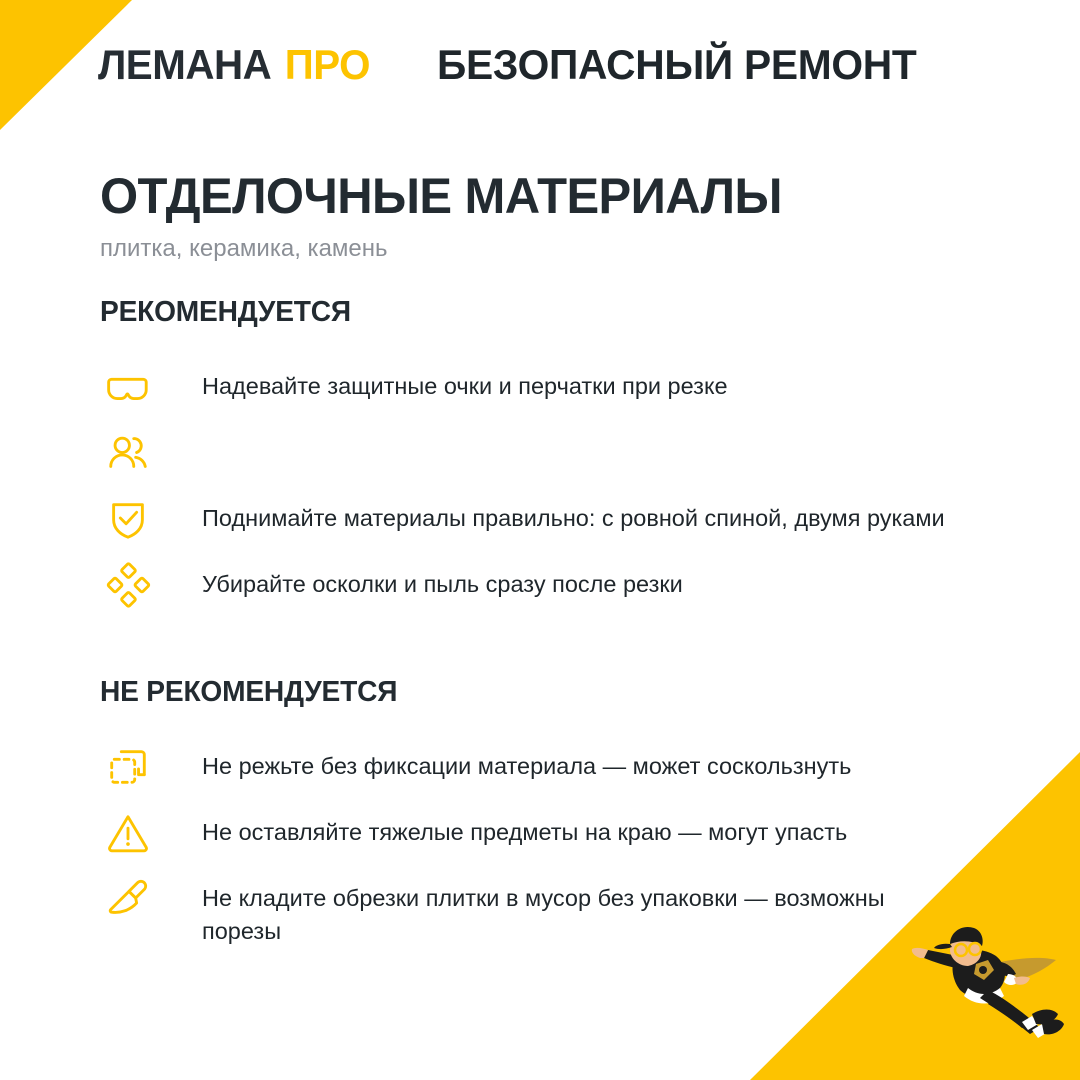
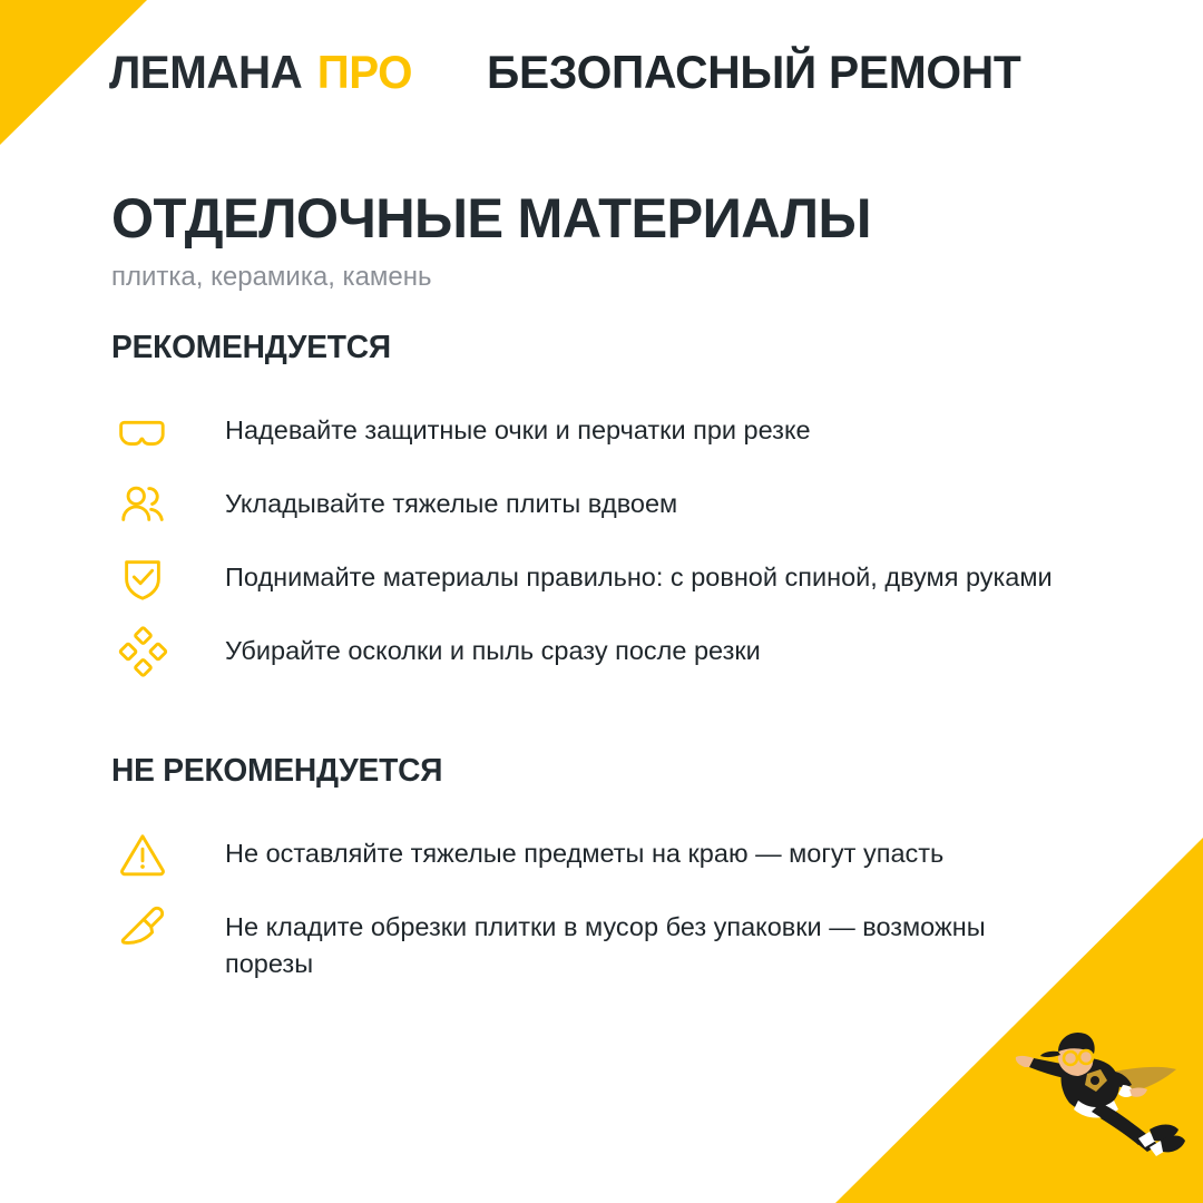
  ЛЕМАНА
  ПРО
  БЕЗОПАСНЫЙ РЕМОНТ
  ОТДЕЛОЧНЫЕ МАТЕРИАЛЫ
  плитка, керамика, камень
  РЕКОМЕНДУЕТСЯ
  Надевайте защитные очки и перчатки при резке
+ Укладывайте тяжелые плиты вдвоем
  Поднимайте материалы правильно: с ровной спиной, двумя руками
  Убирайте осколки и пыль сразу после резки
  НЕ РЕКОМЕНДУЕТСЯ
- Не режьте без фиксации материала — может соскользнуть
  Не оставляйте тяжелые предметы на краю — могут упасть
  Не кладите обрезки плитки в мусор без упаковки — возможны порезы
